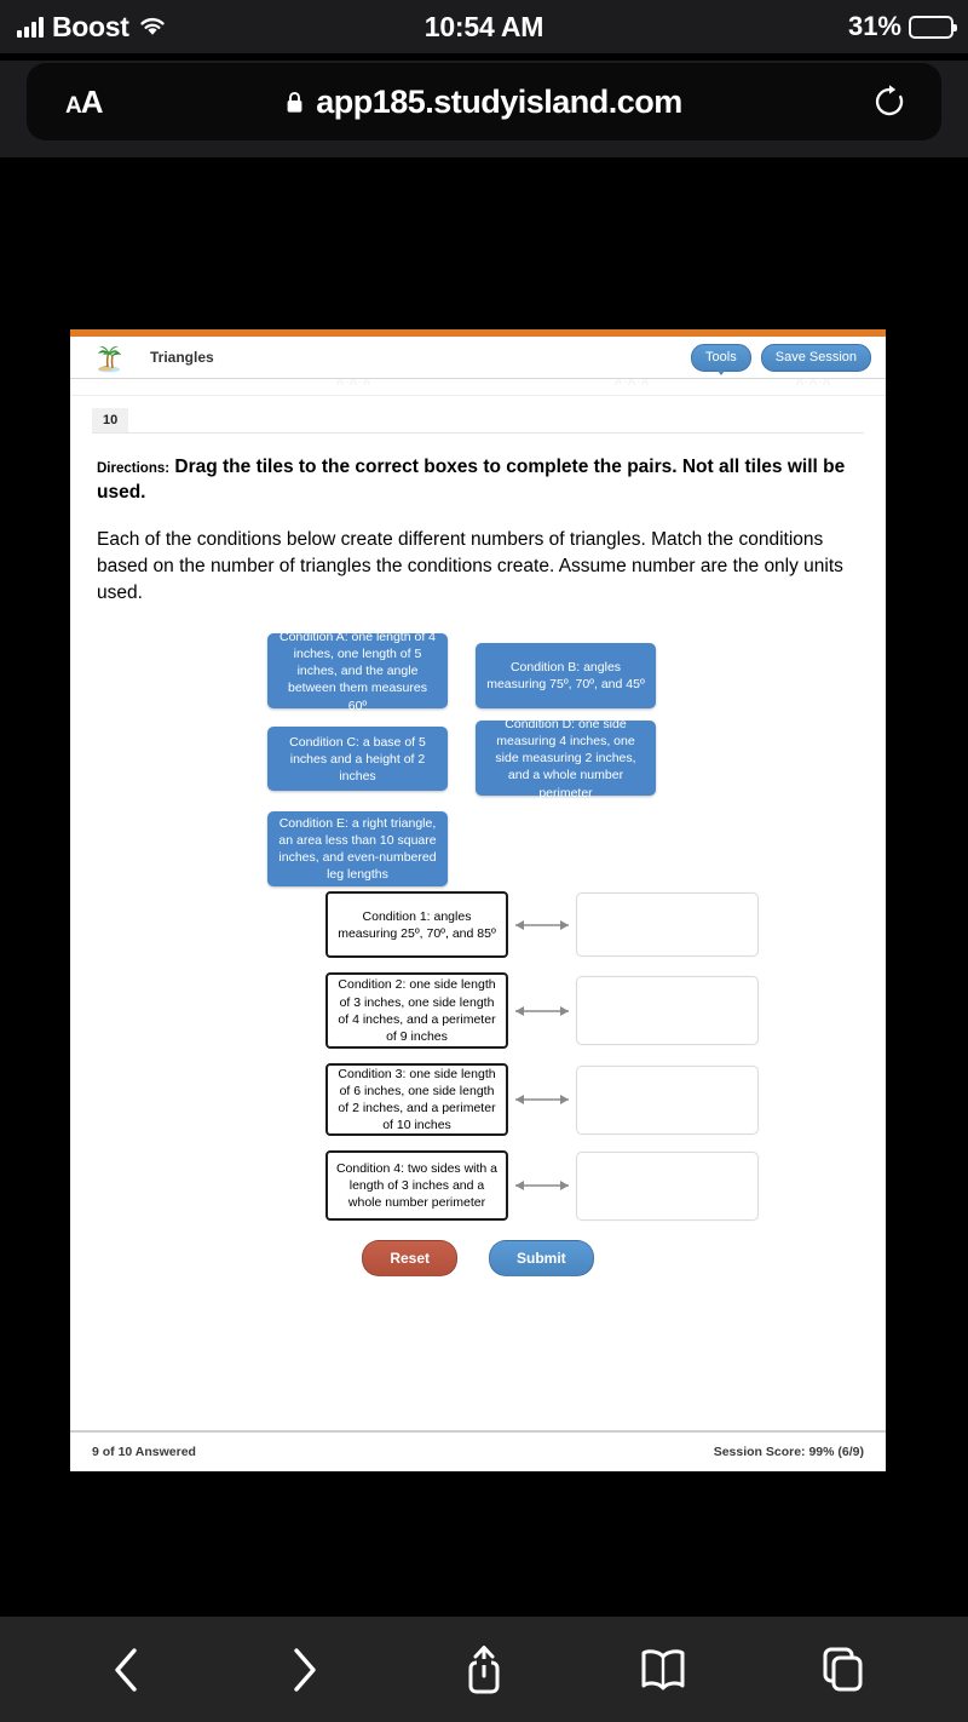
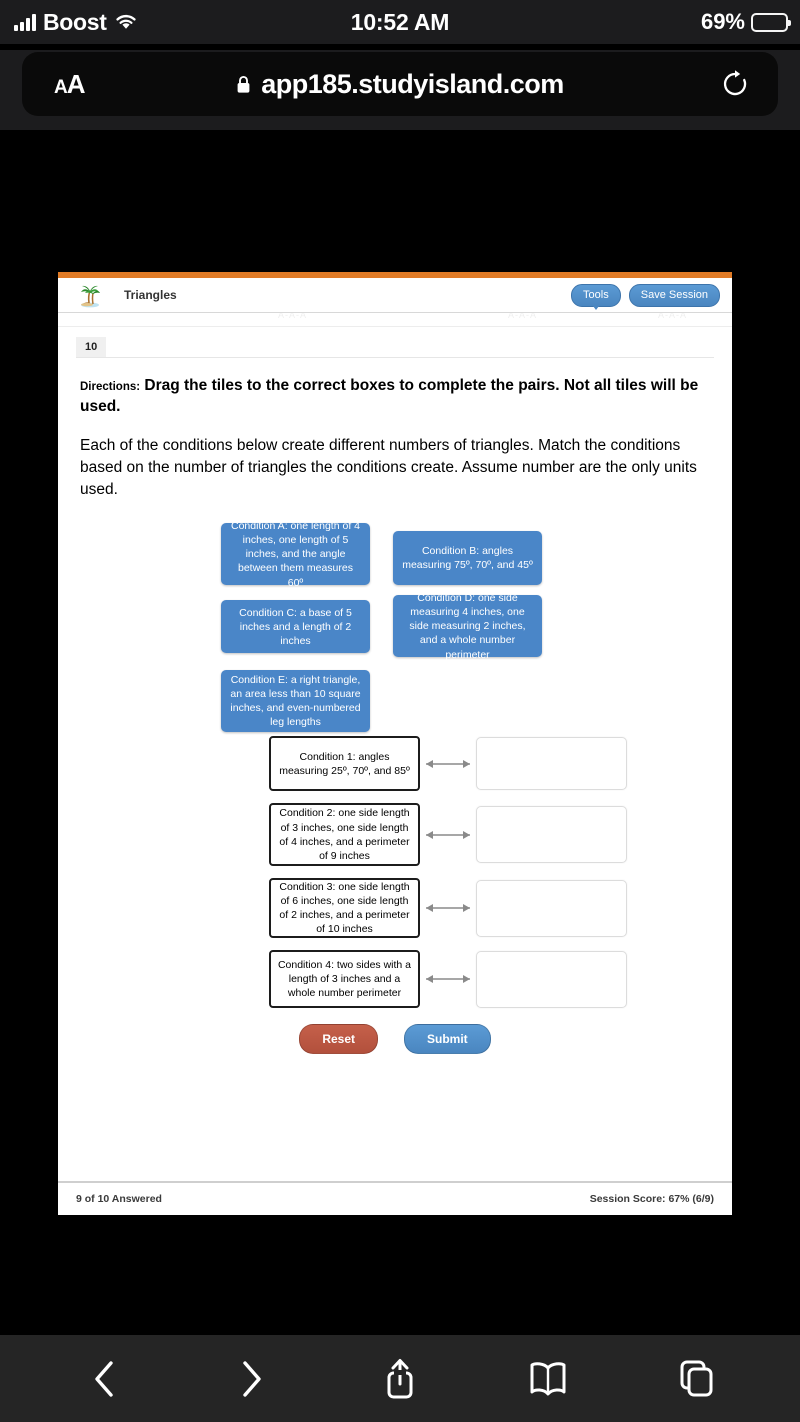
  Boost
- 10:54 AM
+ 10:52 AM
- 31%
+ 69%
  AA
  app185.studyisland.com
  Triangles
  Tools
  Save Session
  A-A-A
  A-A-A
  A-A-A
  10
  Directions: Drag the tiles to the correct boxes to complete the pairs. Not all tiles will be used.
  Each of the conditions below create different numbers of triangles. Match the conditions based on the number of triangles the conditions create. Assume number are the only units used.
  Condition A: one length of 4 inches, one length of 5 inches, and the angle between them measures 60º
  Condition B: angles measuring 75º, 70º, and 45º
- Condition C: a base of 5 inches and a height of 2 inches
+ Condition C: a base of 5 inches and a length of 2 inches
  Condition D: one side measuring 4 inches, one side measuring 2 inches, and a whole number perimeter
  Condition E: a right triangle, an area less than 10 square inches, and even-numbered leg lengths
  Condition 1: angles measuring 25º, 70º, and 85º
  Condition 2: one side length of 3 inches, one side length of 4 inches, and a perimeter of 9 inches
  Condition 3: one side length of 6 inches, one side length of 2 inches, and a perimeter of 10 inches
  Condition 4: two sides with a length of 3 inches and a whole number perimeter
  Reset
  Submit
  9 of 10 Answered
- Session Score: 99% (6/9)
+ Session Score: 67% (6/9)
